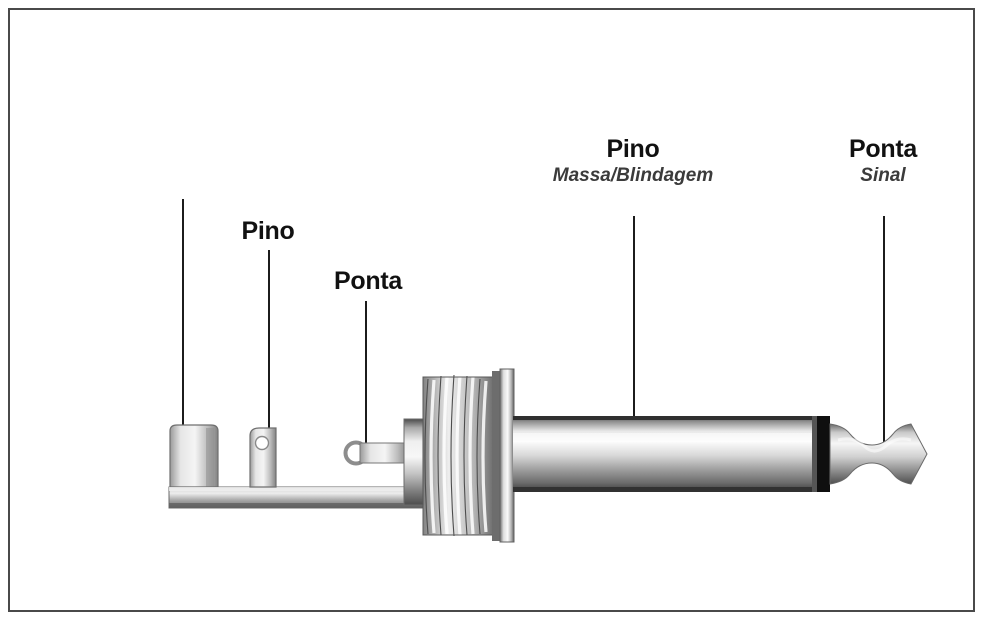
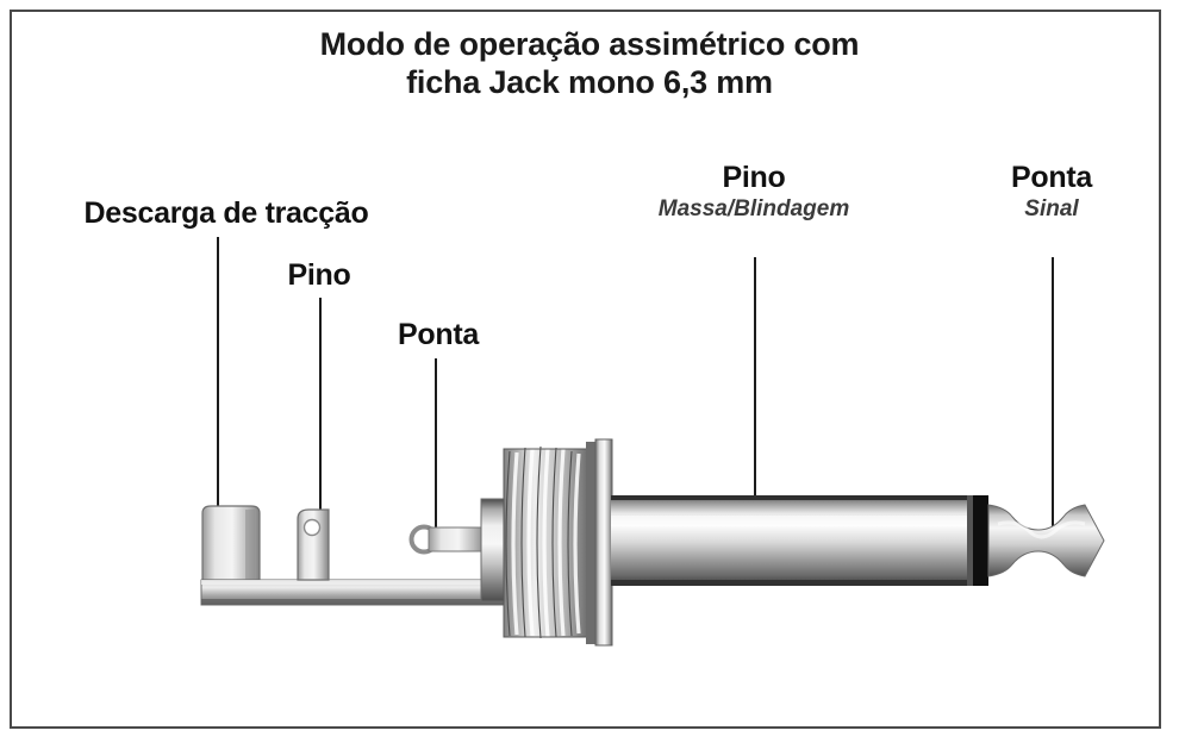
+ Modo de operação assimétrico com
+ ficha Jack mono 6,3 mm
+ Descarga de tracção
  Pino
  Ponta
  Pino
  Massa/Blindagem
  Ponta
  Sinal
